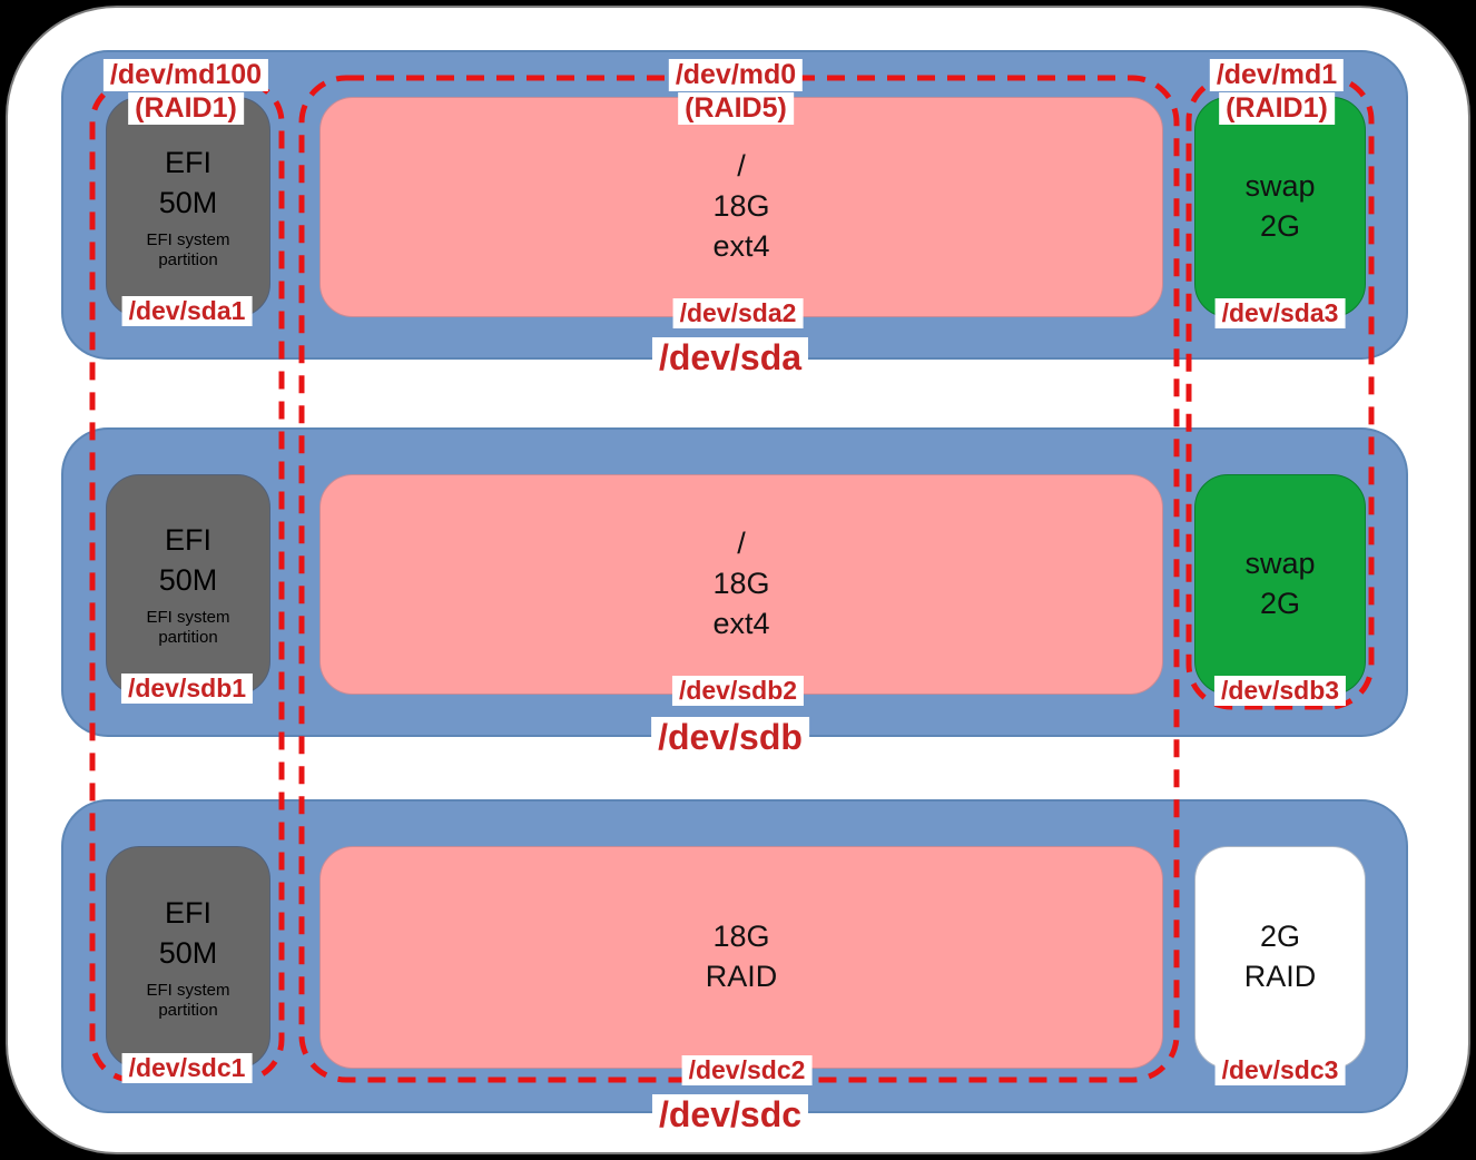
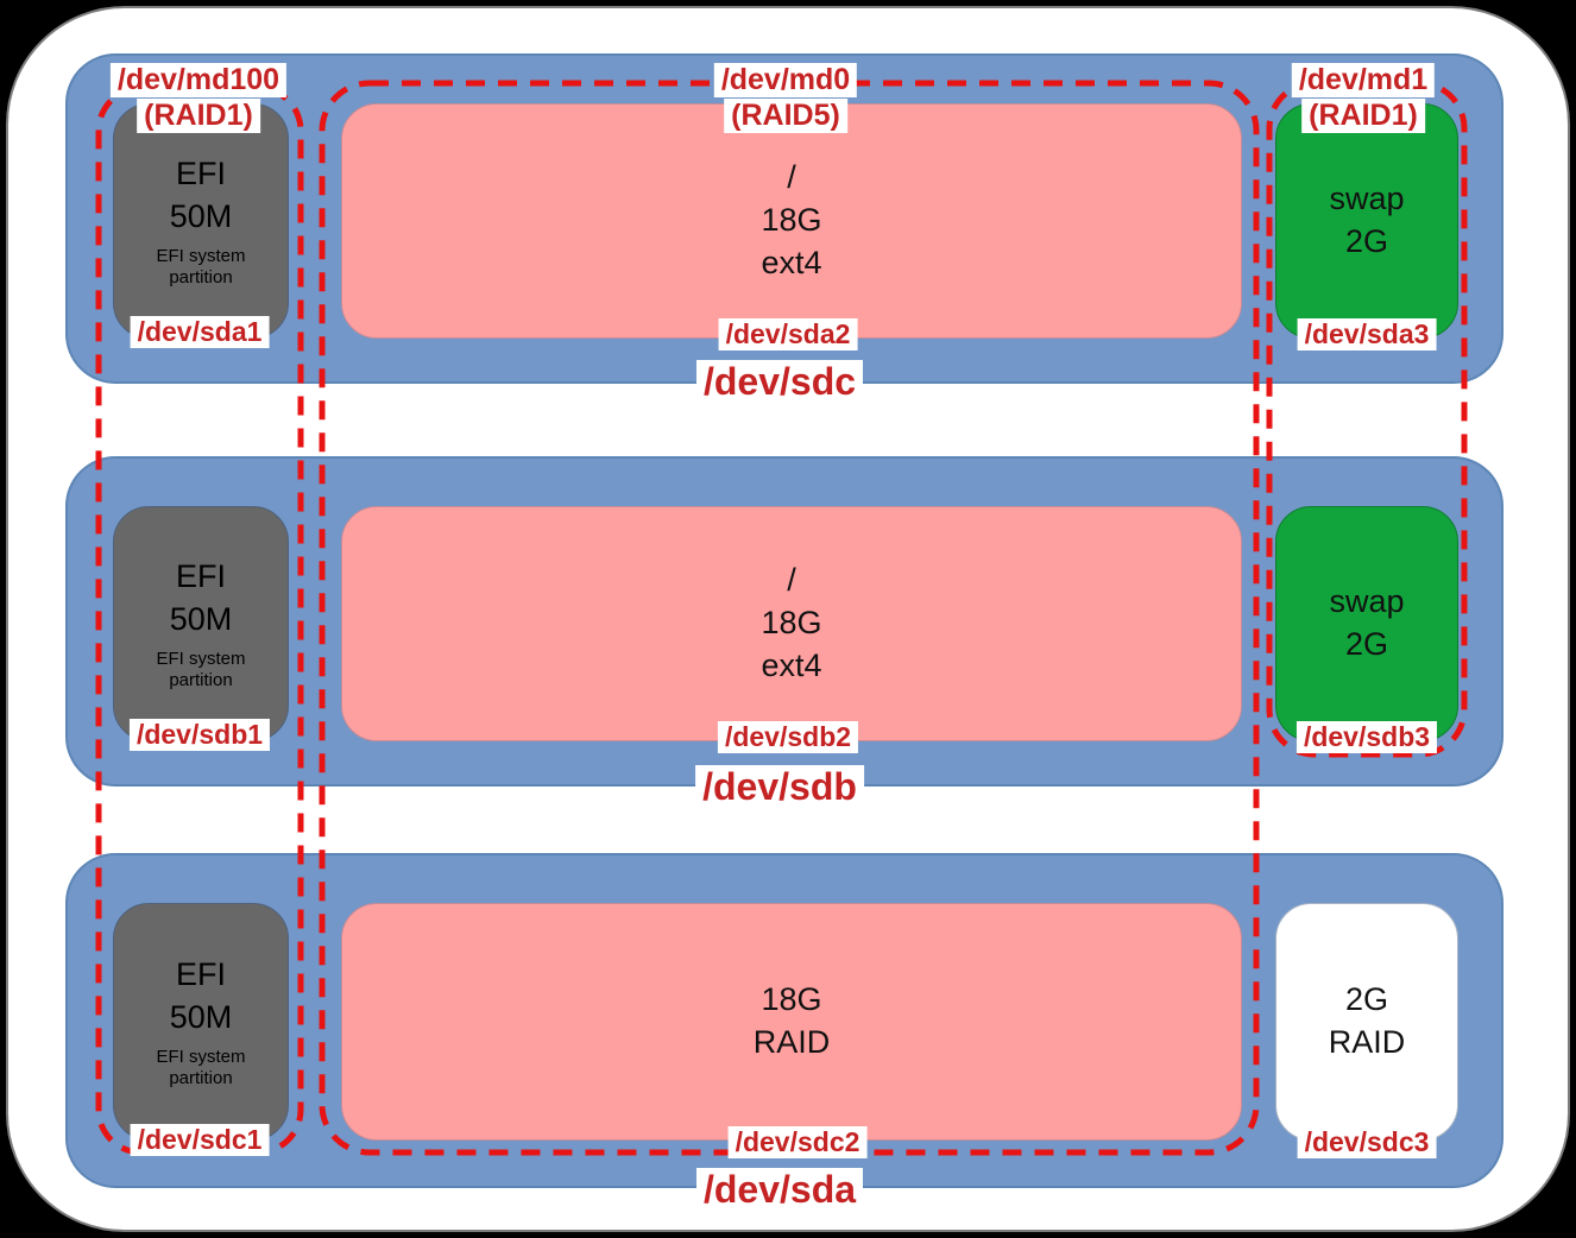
  EFI
  50M
  EFI system partition
  /
  18G
  ext4
  swap
  2G
  EFI
  50M
  EFI system partition
  /
  18G
  ext4
  swap
  2G
  EFI
  50M
  EFI system partition
  18G
  RAID
  2G
  RAID
  /dev/md100
  (RAID1)
  /dev/md0
  (RAID5)
  /dev/md1
  (RAID1)
  /dev/sda1
  /dev/sda2
  /dev/sda3
  /dev/sdb1
  /dev/sdb2
  /dev/sdb3
  /dev/sdc1
  /dev/sdc2
  /dev/sdc3
- /dev/sda
+ /dev/sdc
  /dev/sdb
- /dev/sdc
+ /dev/sda
